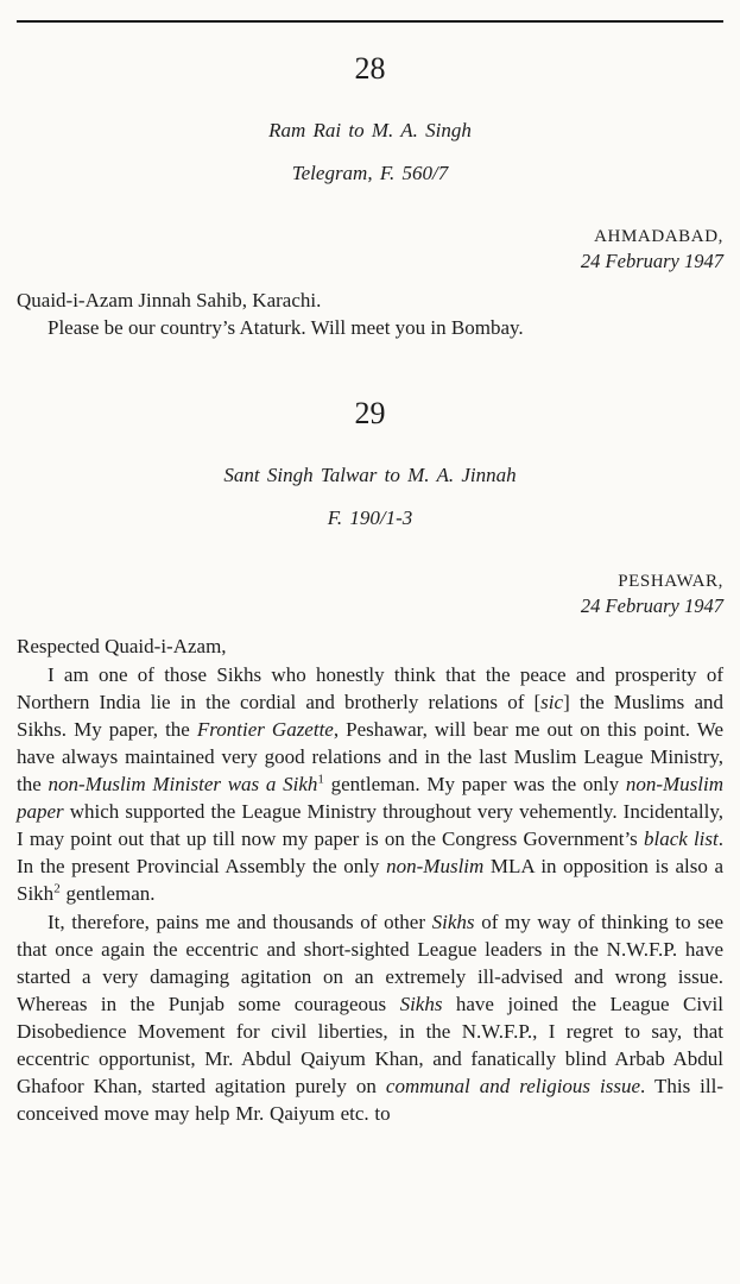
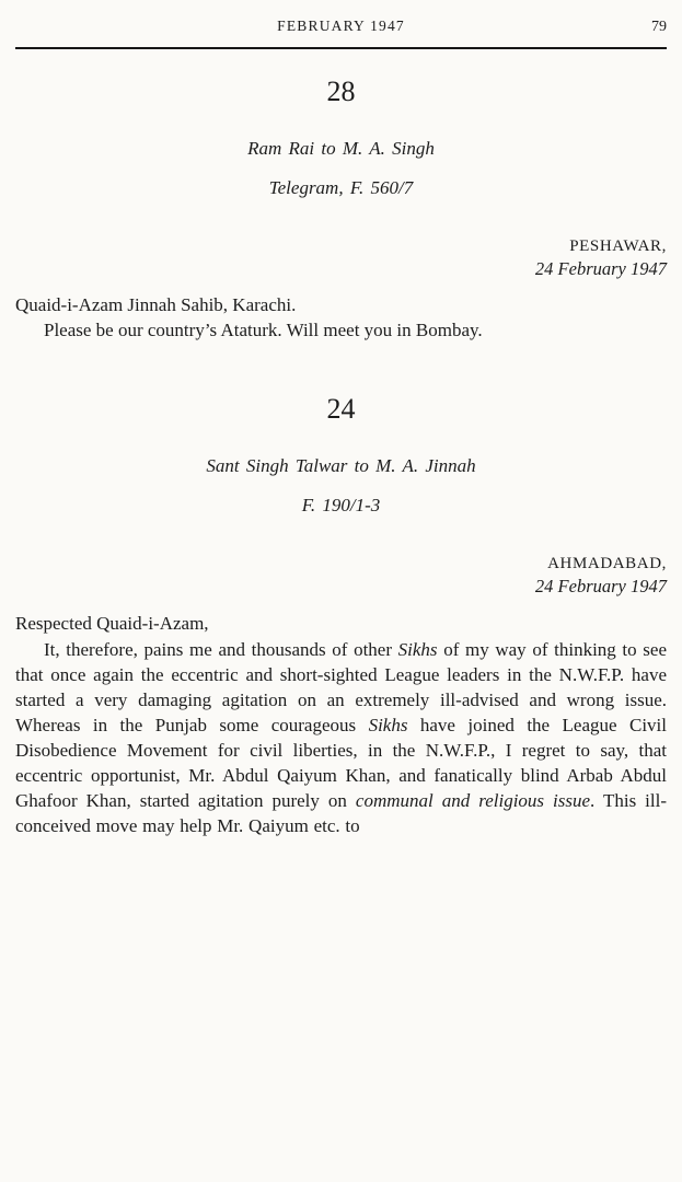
+ FEBRUARY 1947
+ 79
  28
  Ram Rai to M. A. Singh
  Telegram, F. 560/7
- AHMADABAD,
+ PESHAWAR,
  24 February 1947
  Quaid-i-Azam Jinnah Sahib, Karachi.
  Please be our country’s Ataturk. Will meet you in Bombay.
- 29
+ 24
  Sant Singh Talwar to M. A. Jinnah
  F. 190/1-3
- PESHAWAR,
+ AHMADABAD,
  24 February 1947
  Respected Quaid-i-Azam,
- I am one of those Sikhs who honestly think that the peace and prosperity of Northern India lie in the cordial and brotherly relations of [sic] the Muslims and Sikhs. My paper, the Frontier Gazette, Peshawar, will bear me out on this point. We have always maintained very good relations and in the last Muslim League Ministry, the non-Muslim Minister was a Sikh1 gentleman. My paper was the only non-Muslim paper which supported the League Ministry throughout very vehemently. Incidentally, I may point out that up till now my paper is on the Congress Government’s black list. In the present Provincial Assembly the only non-Muslim MLA in opposition is also a Sikh2 gentleman.
  It, therefore, pains me and thousands of other Sikhs of my way of thinking to see that once again the eccentric and short-sighted League leaders in the N.W.F.P. have started a very damaging agitation on an extremely ill-advised and wrong issue. Whereas in the Punjab some courageous Sikhs have joined the League Civil Disobedience Movement for civil liberties, in the N.W.F.P., I regret to say, that eccentric opportunist, Mr. Abdul Qaiyum Khan, and fanatically blind Arbab Abdul Ghafoor Khan, started agitation purely on communal and religious issue. This ill-conceived move may help Mr. Qaiyum etc. to
